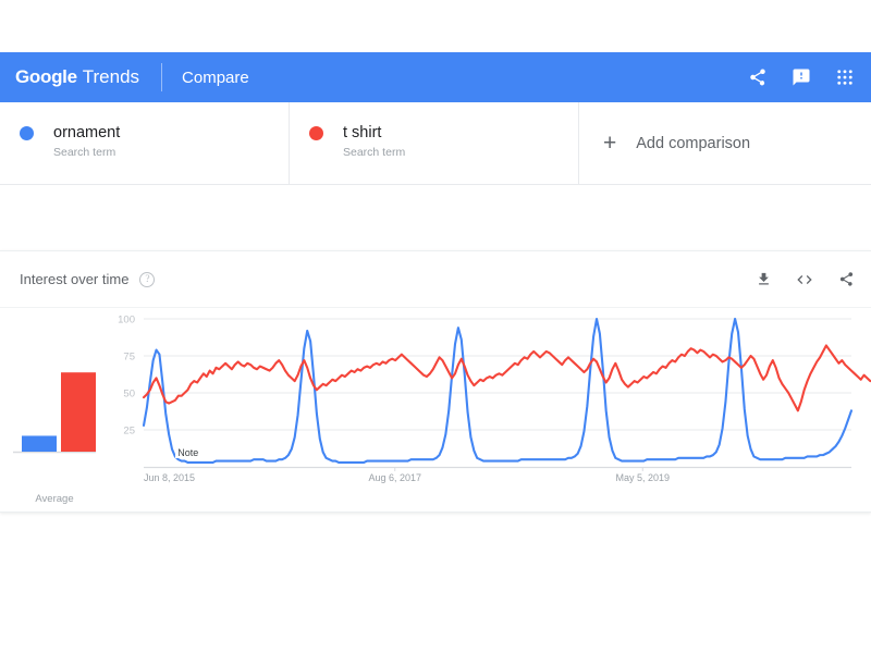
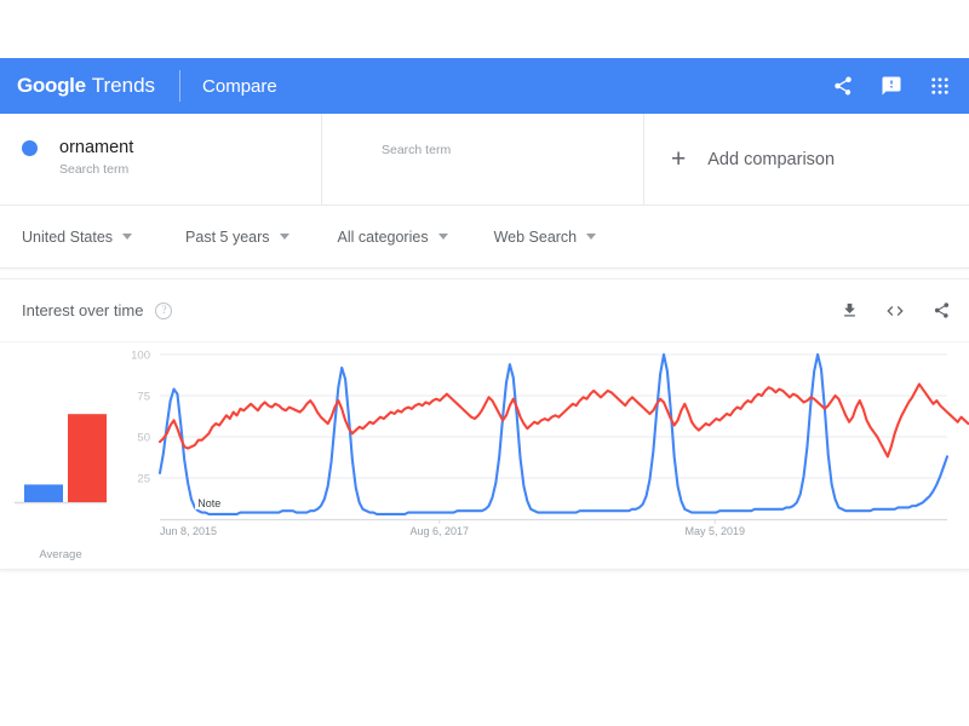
  Google
  Trends
  Compare
  ornament
  Search term
- t shirt
  Search term
  +
  Add comparison
+ United States
+ Past 5 years
+ All categories
+ Web Search
  Interest over time
  ?
  25
  50
  75
  100
  Jun 8, 2015
  Aug 6, 2017
  May 5, 2019
  Note
  Average
